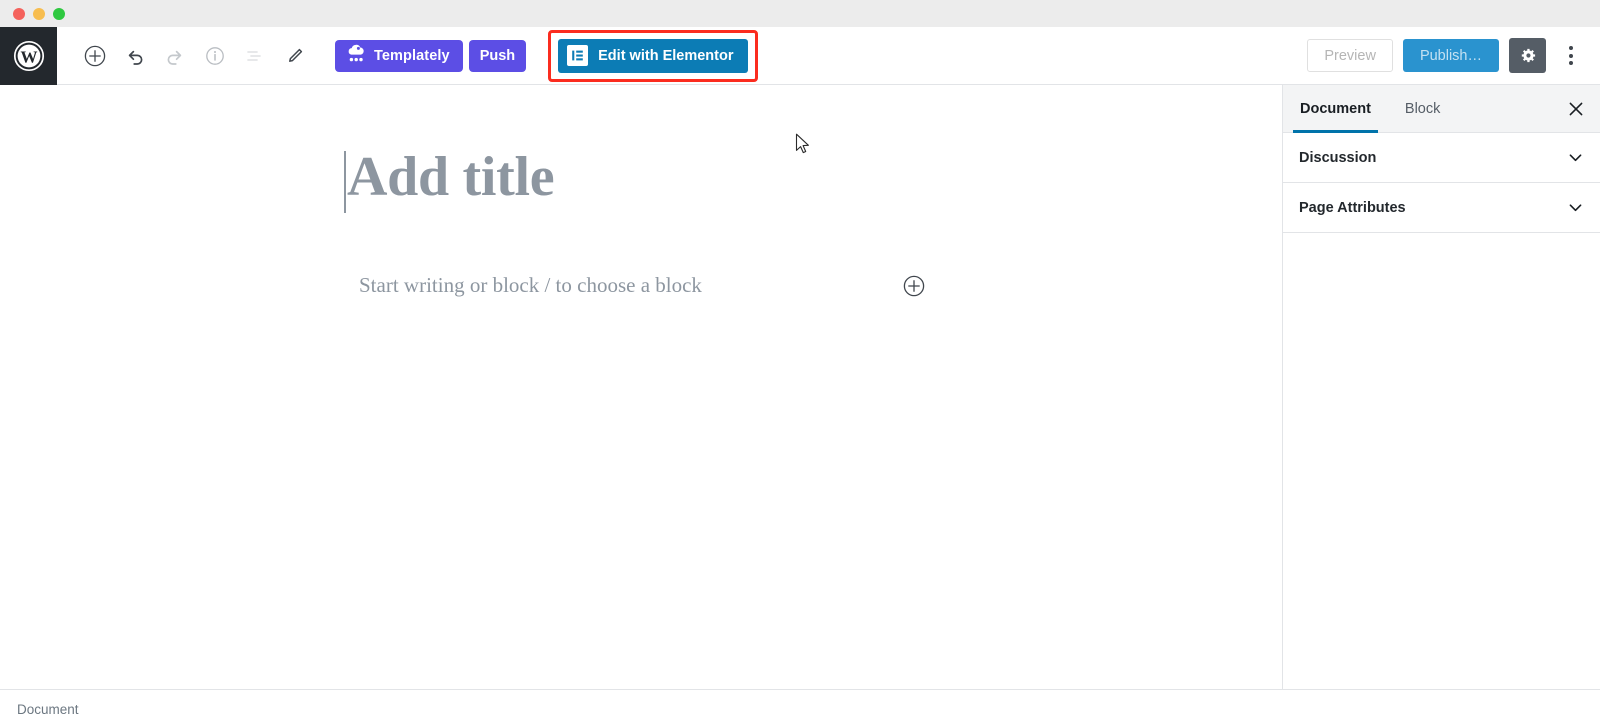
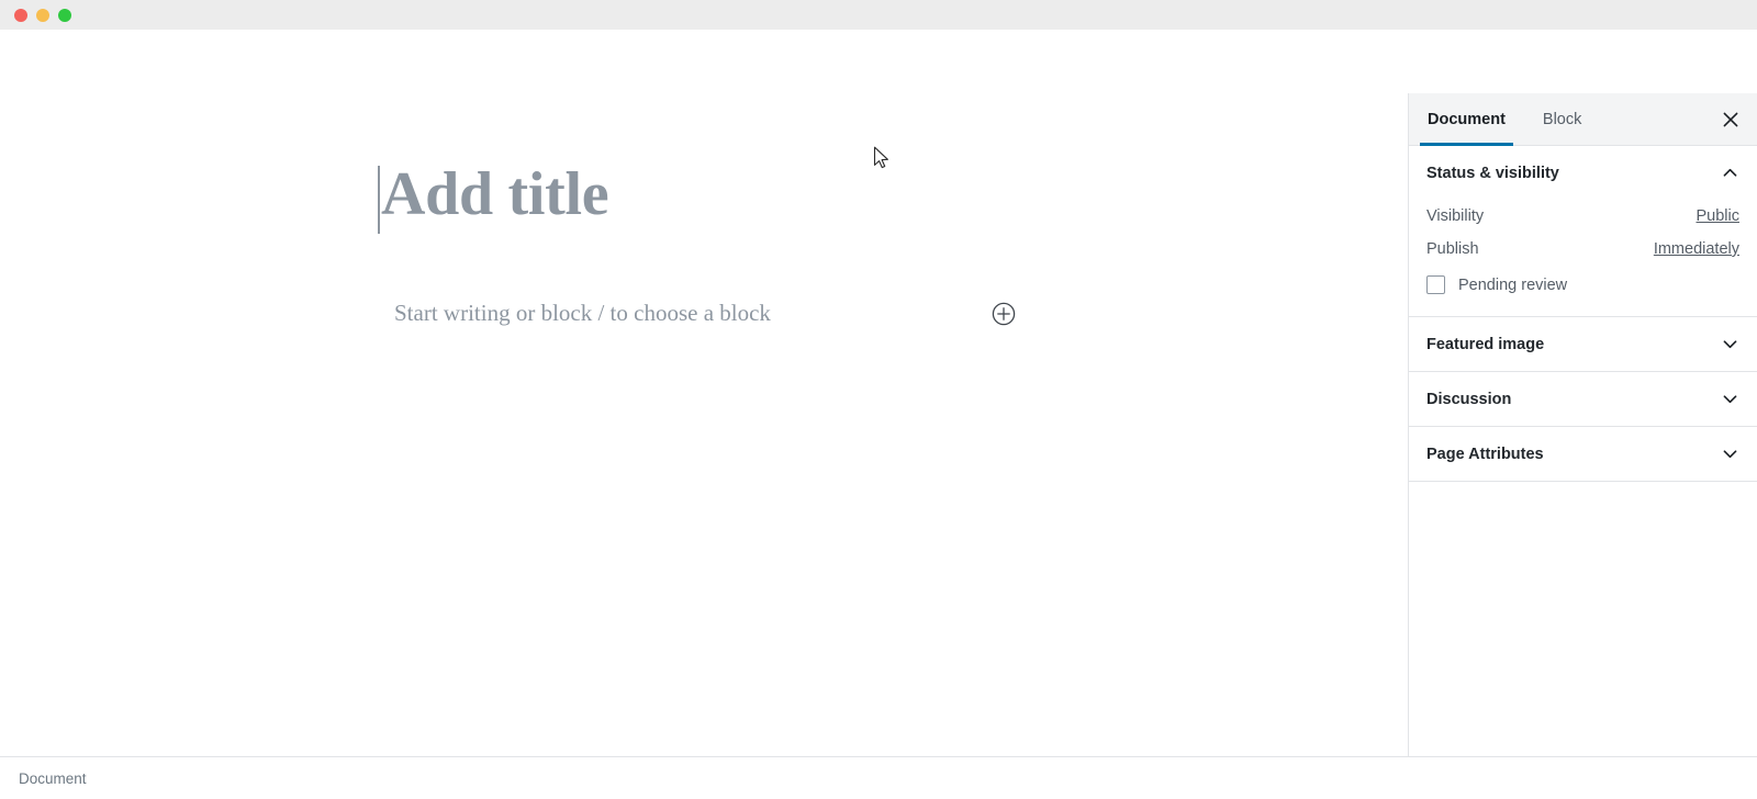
- W
- Templately
- Push
- Edit with Elementor
- Preview
- Publish…
  Add title
  Start writing or block / to choose a block
  Document
  Block
+ Status & visibility
+ Visibility
+ Public
+ Publish
+ Immediately
+ Pending review
+ Featured image
  Discussion
  Page Attributes
  Document
